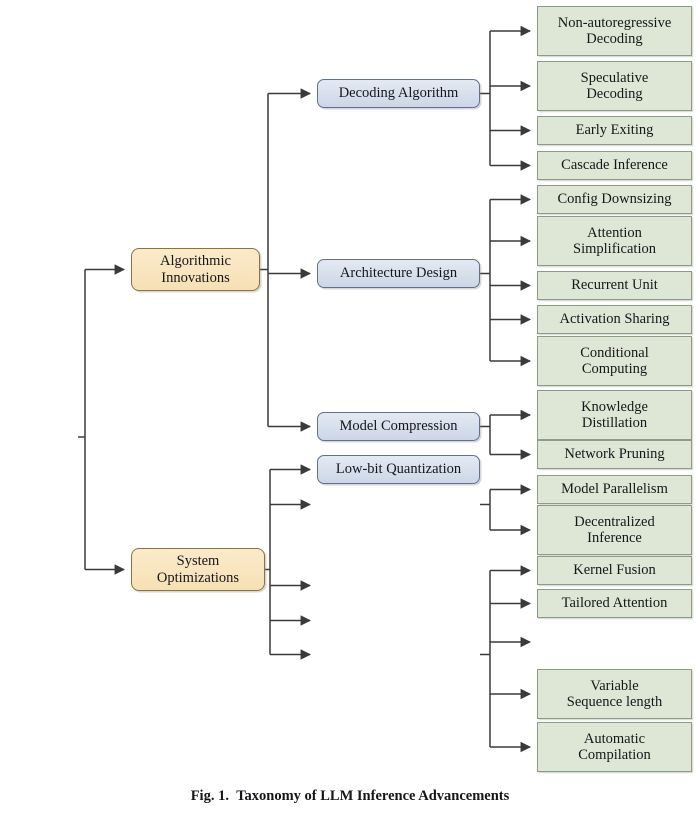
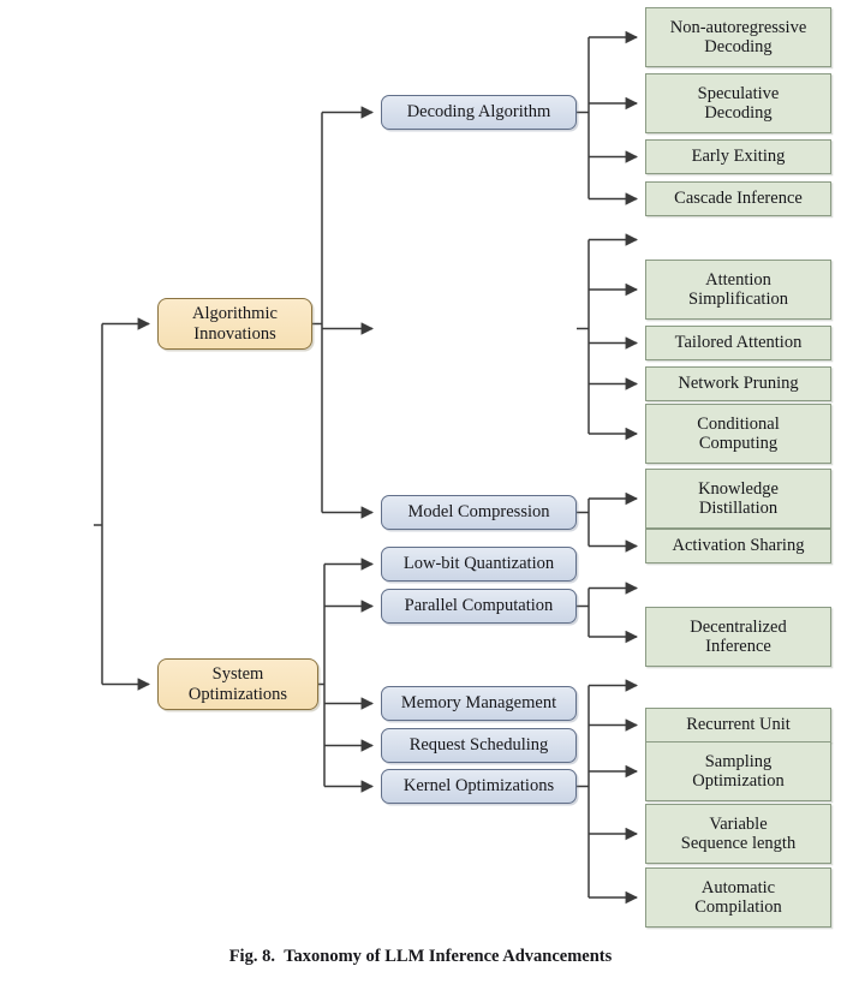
  Algorithmic
  Innovations
  System
  Optimizations
  Decoding Algorithm
- Architecture Design
  Model Compression
  Low-bit Quantization
+ Parallel Computation
+ Memory Management
+ Request Scheduling
+ Kernel Optimizations
  Non-autoregressive
  Decoding
  Speculative
  Decoding
  Early Exiting
  Cascade Inference
- Config Downsizing
  Attention
  Simplification
- Recurrent Unit
+ Tailored Attention
- Activation Sharing
+ Network Pruning
  Conditional
  Computing
  Knowledge
  Distillation
- Network Pruning
+ Activation Sharing
- Model Parallelism
  Decentralized
  Inference
- Kernel Fusion
- Tailored Attention
+ Recurrent Unit
+ Sampling
+ Optimization
  Variable
  Sequence length
  Automatic
  Compilation
- Fig. 1. Taxonomy of LLM Inference Advancements
+ Fig. 8. Taxonomy of LLM Inference Advancements
